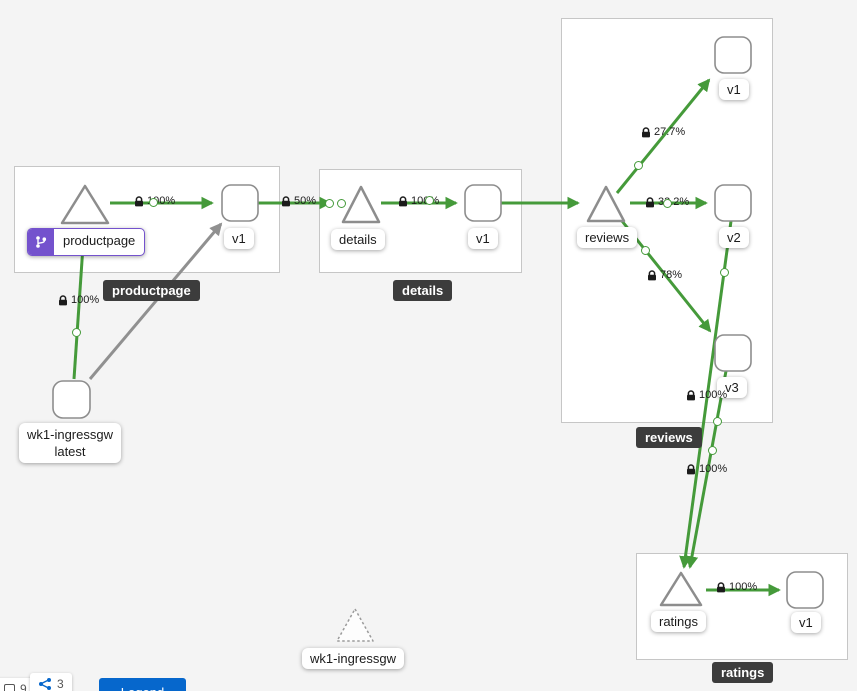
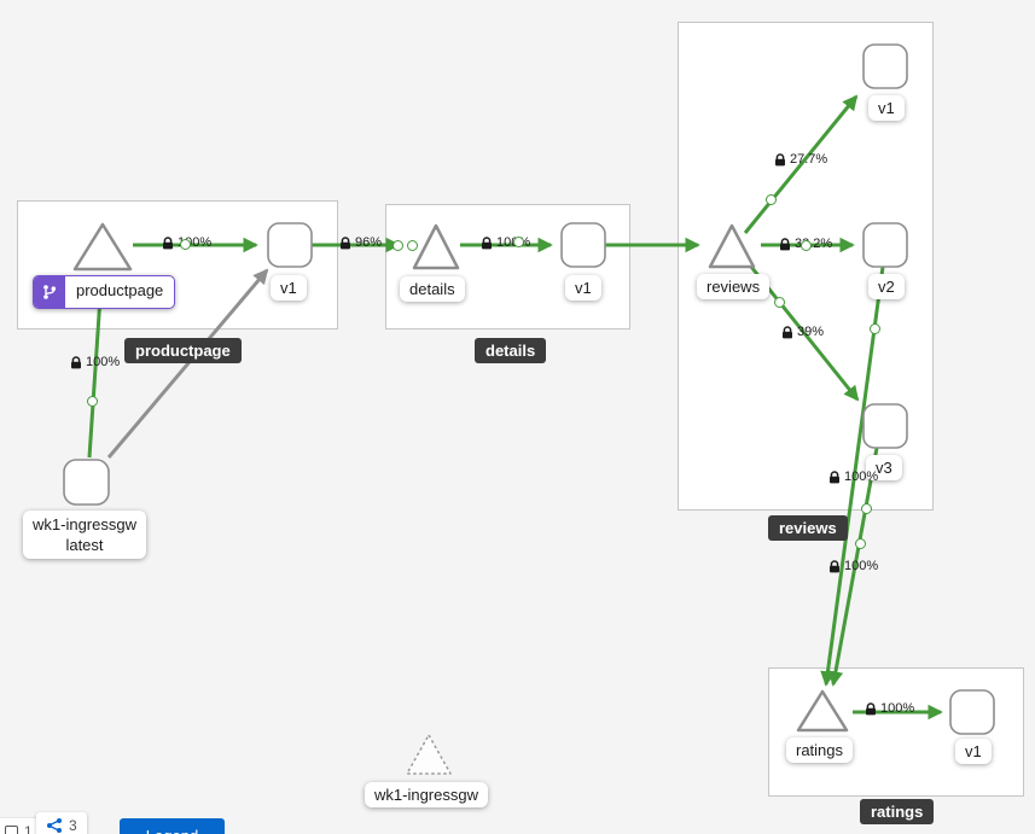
  productpage
  v1
  details
  v1
  reviews
  v1
  v2
  v3
  ratings
  v1
  wk1-ingressgw
  latest
  wk1-ingressgw
  productpage
  details
  reviews
  ratings
- 50%
+ 96%
  10%
  27.7%
- 78%
+ 39%
  100%
  100%
  100%
  100%
- 9
+ 1
  3
